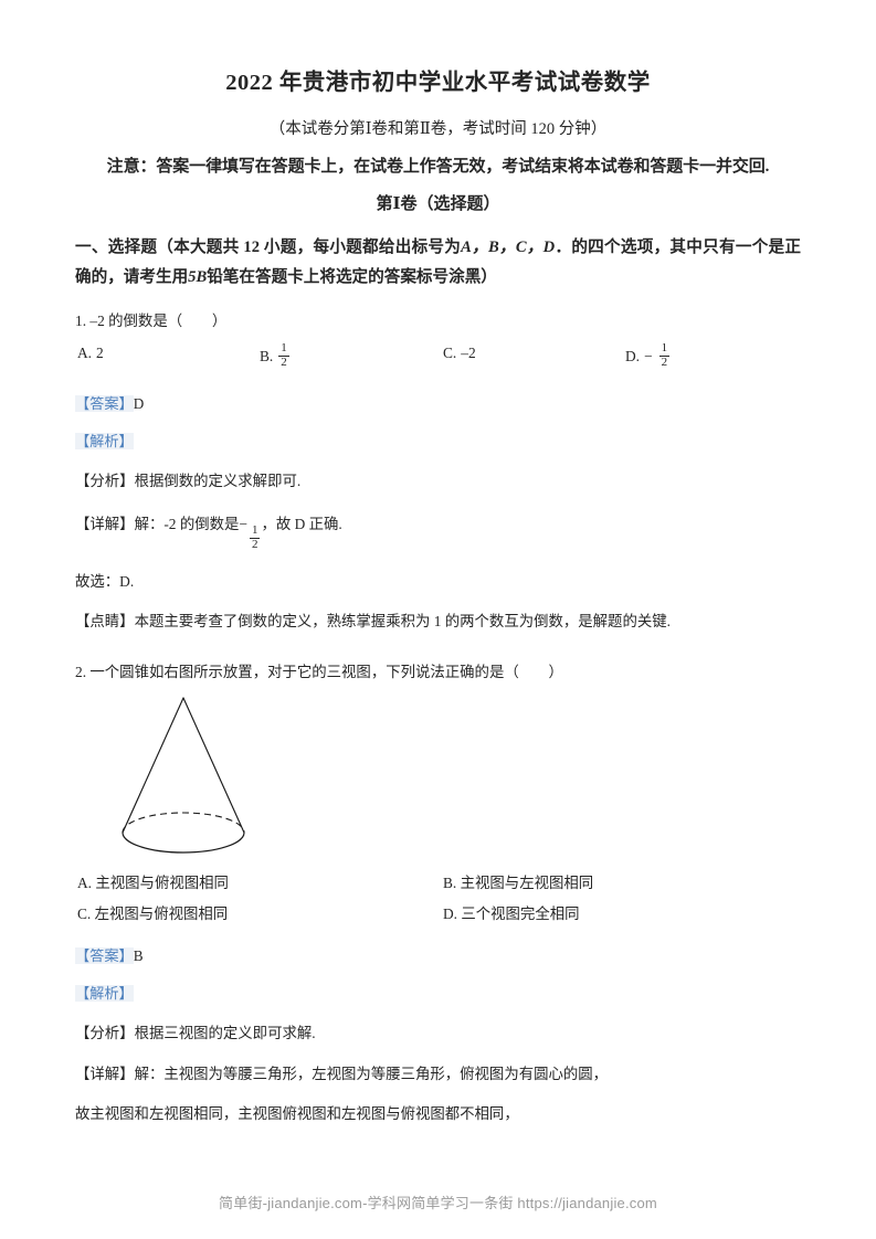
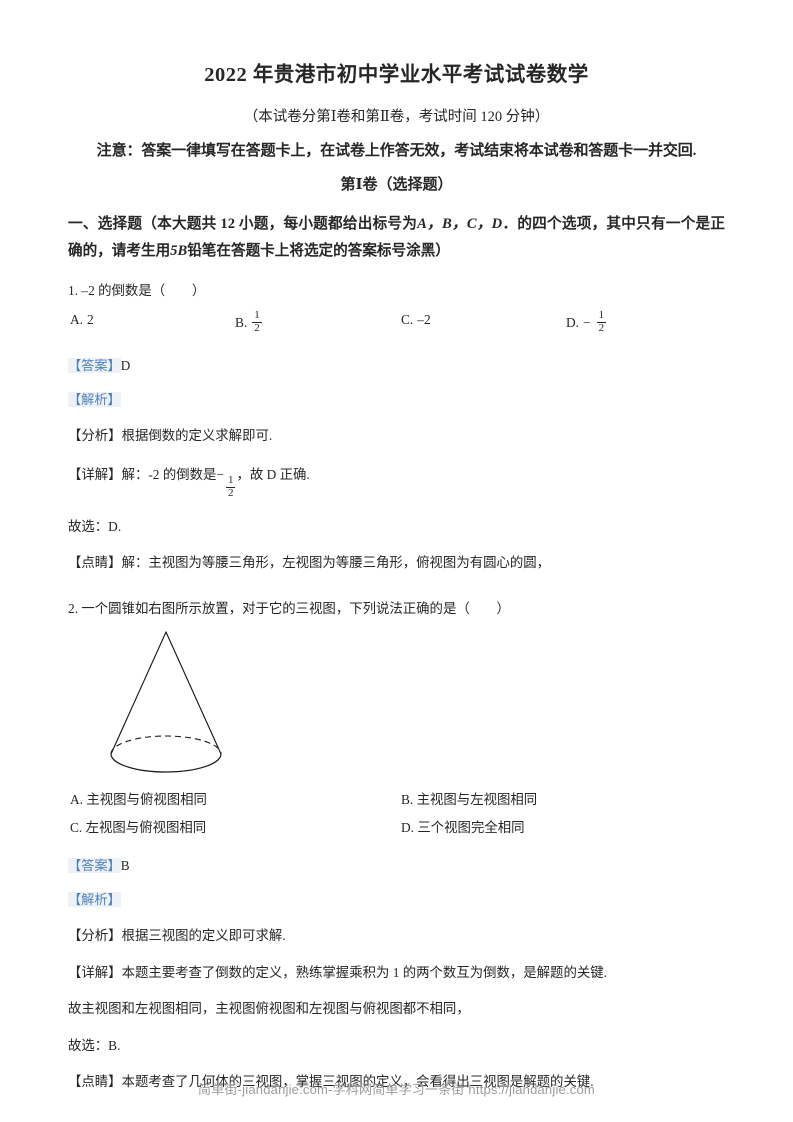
  2022 年贵港市初中学业水平考试试卷数学
  （本试卷分第Ⅰ卷和第Ⅱ卷，考试时间 120 分钟）
  注意：答案一律填写在答题卡上，在试卷上作答无效，考试结束将本试卷和答题卡一并交回.
  第Ⅰ卷（选择题）
  一、选择题（本大题共 12 小题，每小题都给出标号为A，B，C，D．的四个选项，其中只有一个是正确的，请考生用5B铅笔在答题卡上将选定的答案标号涂黑）
  1. –2 的倒数是（ ）
  A.
  2
  B.
  1
  2
  C.
  –2
  D.
  −
  1
  2
  【答案】D
  【解析】
  【分析】根据倒数的定义求解即可.
  【详解】解：-2 的倒数是−
  1
  2
  ，故 D 正确.
  故选：D.
- 【点睛】本题主要考查了倒数的定义，熟练掌握乘积为 1 的两个数互为倒数，是解题的关键.
+ 【点睛】解：主视图为等腰三角形，左视图为等腰三角形，俯视图为有圆心的圆，
  2. 一个圆锥如右图所示放置，对于它的三视图，下列说法正确的是（ ）
  A. 主视图与俯视图相同
  B. 主视图与左视图相同
  C. 左视图与俯视图相同
  D. 三个视图完全相同
  【答案】B
  【解析】
  【分析】根据三视图的定义即可求解.
- 【详解】解：主视图为等腰三角形，左视图为等腰三角形，俯视图为有圆心的圆，
+ 【详解】本题主要考查了倒数的定义，熟练掌握乘积为 1 的两个数互为倒数，是解题的关键.
  故主视图和左视图相同，主视图俯视图和左视图与俯视图都不相同，
+ 故选：B.
+ 【点睛】本题考查了几何体的三视图，掌握三视图的定义，会看得出三视图是解题的关键.
  简单街-jiandanjie.com-学科网简单学习一条街 https://jiandanjie.com
